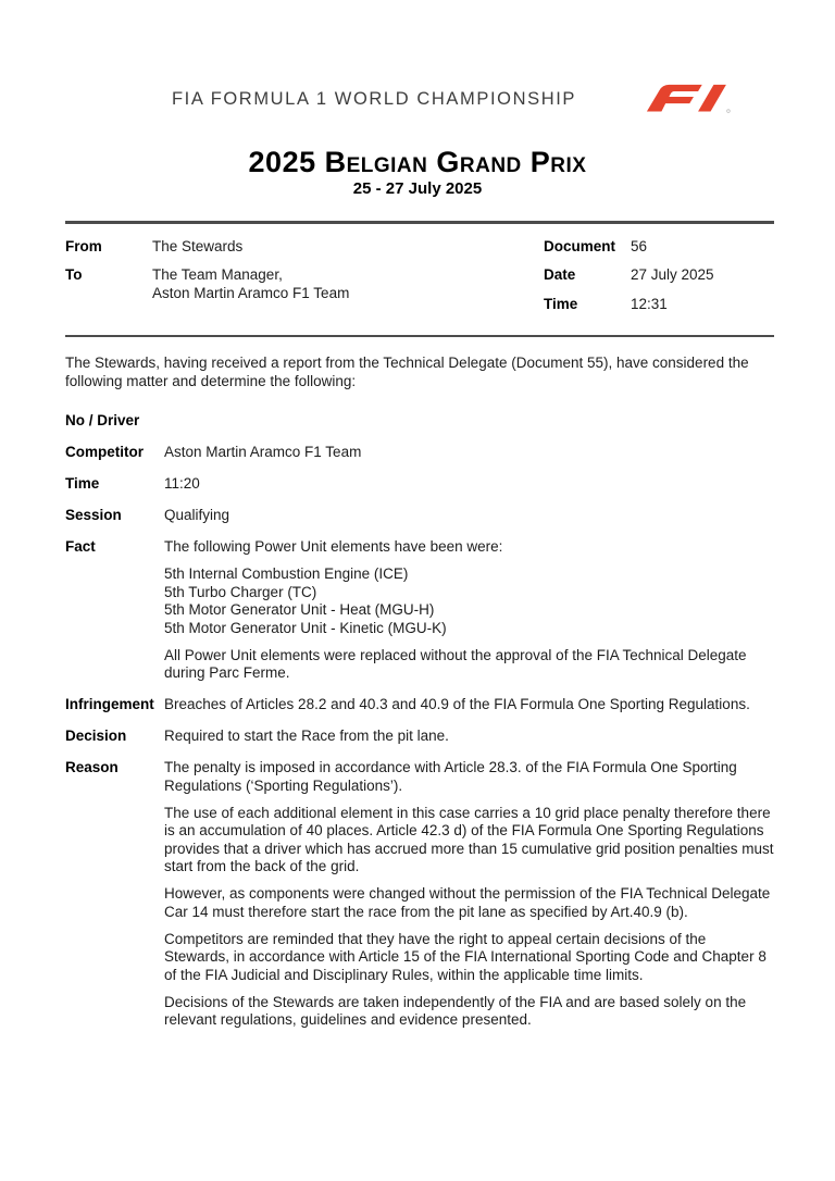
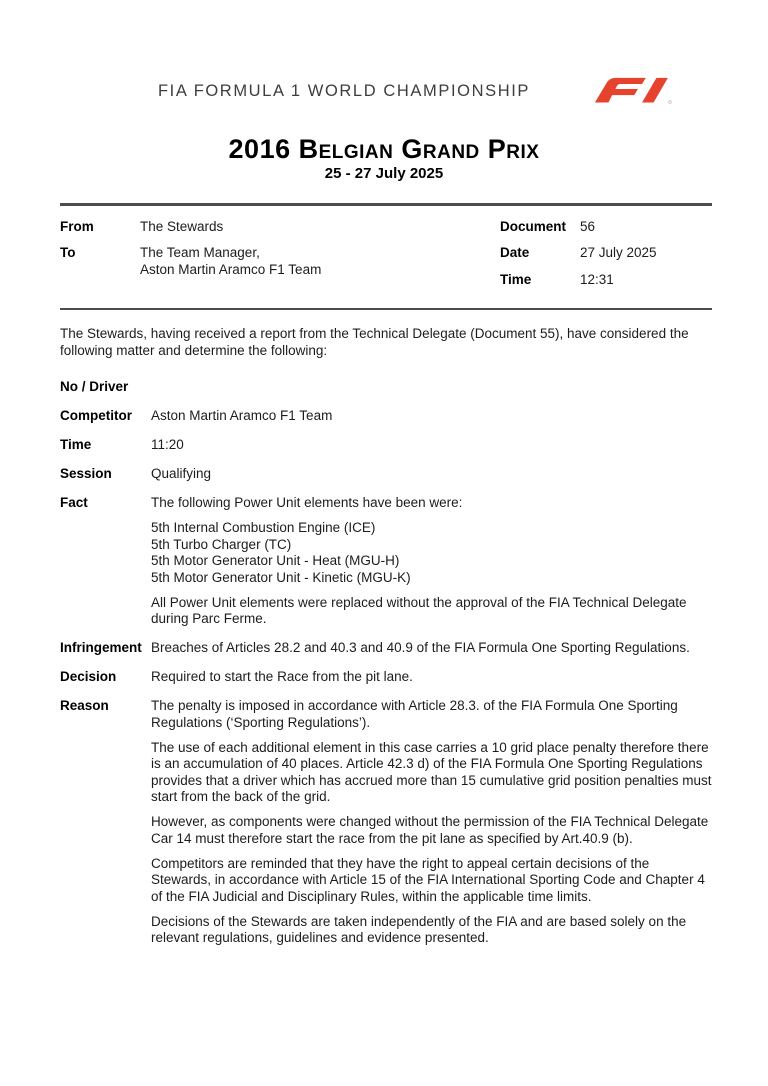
  FIA FORMULA 1 WORLD CHAMPIONSHIP
- 2025 Belgian Grand Prix
+ 2016 Belgian Grand Prix
  25 - 27 July 2025
  From
  The Stewards
  To
  The Team Manager,
  Aston Martin Aramco F1 Team
  Document
  56
  Date
  27 July 2025
  Time
  12:31
  The Stewards, having received a report from the Technical Delegate (Document 55), have considered the following matter and determine the following:
  No / Driver
  Competitor
  Aston Martin Aramco F1 Team
  Time
  11:20
  Session
  Qualifying
  Fact
  The following Power Unit elements have been were:
  5th Internal Combustion Engine (ICE)
  5th Turbo Charger (TC)
  5th Motor Generator Unit - Heat (MGU-H)
  5th Motor Generator Unit - Kinetic (MGU-K)
  All Power Unit elements were replaced without the approval of the FIA Technical Delegate during Parc Ferme.
  Infringement
  Breaches of Articles 28.2 and 40.3 and 40.9 of the FIA Formula One Sporting Regulations.
  Decision
  Required to start the Race from the pit lane.
  Reason
  The penalty is imposed in accordance with Article 28.3. of the FIA Formula One Sporting Regulations (‘Sporting Regulations’).
  The use of each additional element in this case carries a 10 grid place penalty therefore there is an accumulation of 40 places. Article 42.3 d) of the FIA Formula One Sporting Regulations provides that a driver which has accrued more than 15 cumulative grid position penalties must start from the back of the grid.
  However, as components were changed without the permission of the FIA Technical Delegate Car 14 must therefore start the race from the pit lane as specified by Art.40.9 (b).
- Competitors are reminded that they have the right to appeal certain decisions of the Stewards, in accordance with Article 15 of the FIA International Sporting Code and Chapter 8 of the FIA Judicial and Disciplinary Rules, within the applicable time limits.
+ Competitors are reminded that they have the right to appeal certain decisions of the Stewards, in accordance with Article 15 of the FIA International Sporting Code and Chapter 4 of the FIA Judicial and Disciplinary Rules, within the applicable time limits.
  Decisions of the Stewards are taken independently of the FIA and are based solely on the relevant regulations, guidelines and evidence presented.
